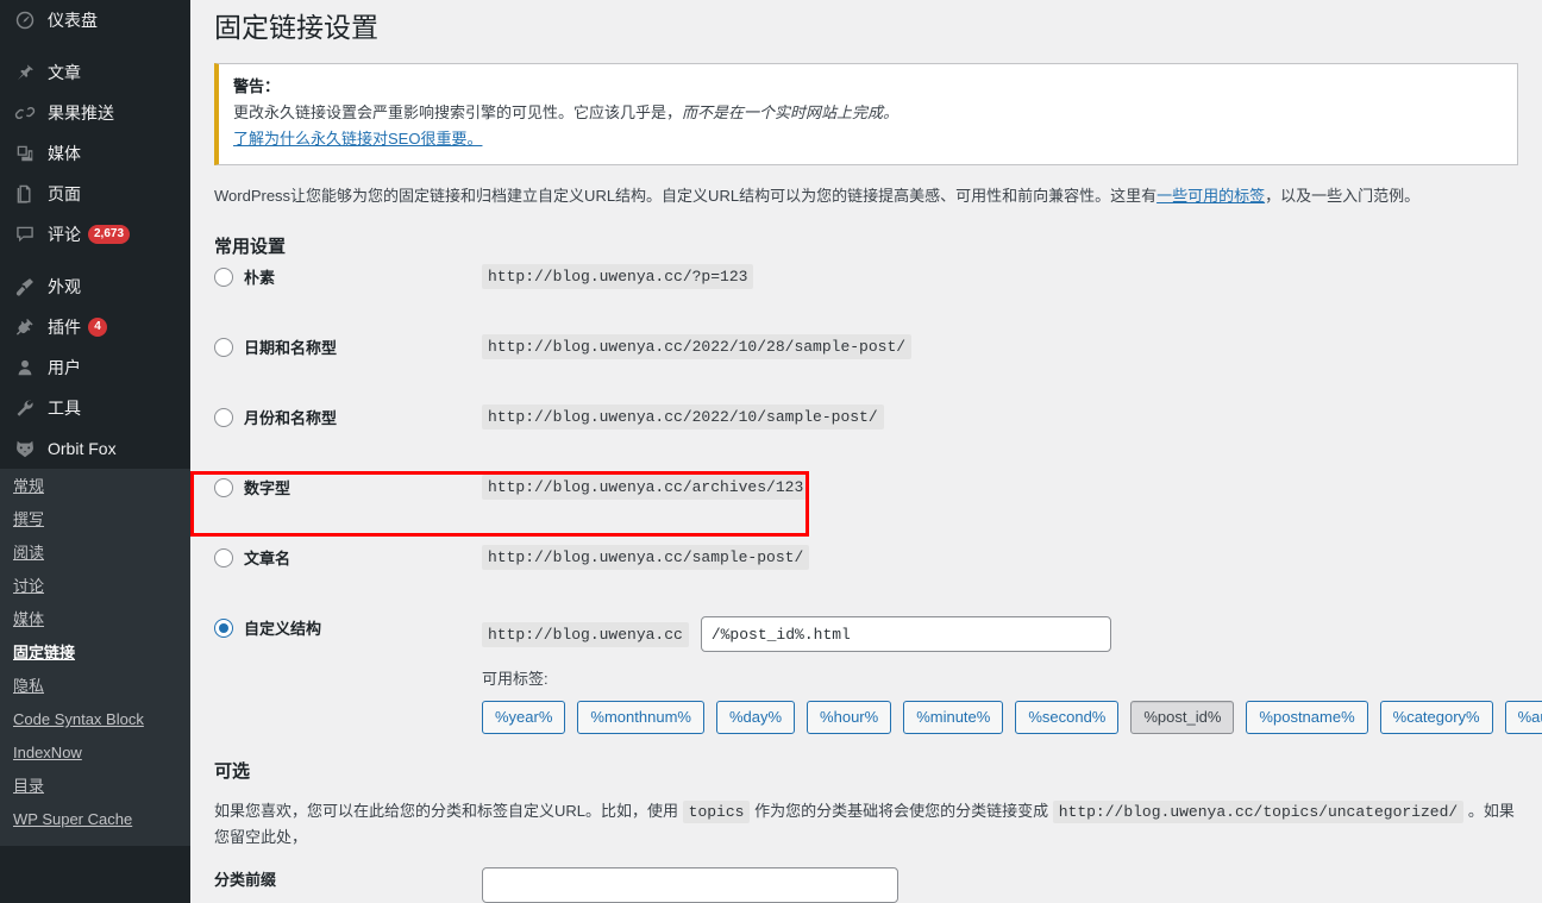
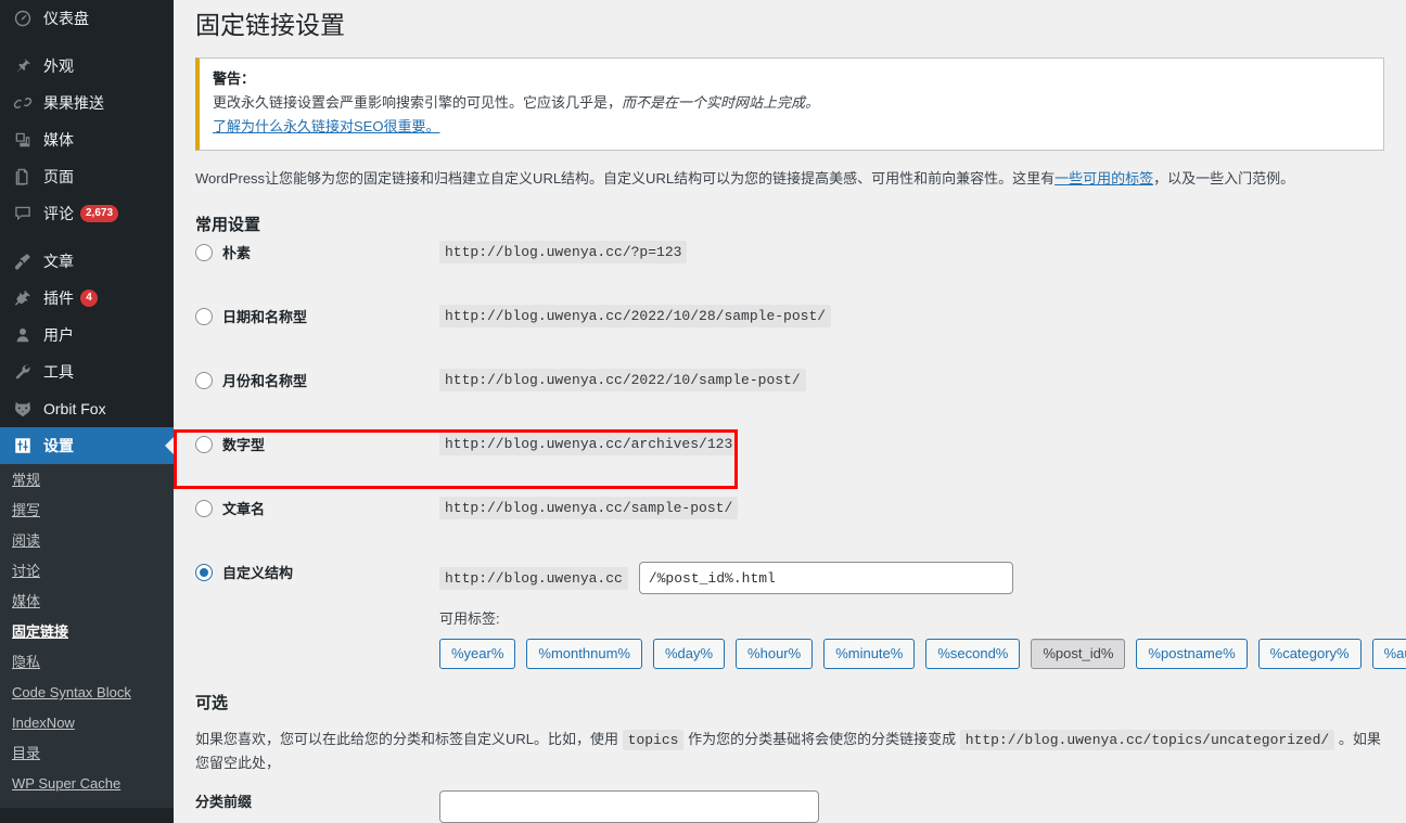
  仪表盘
- 文章
+ 外观
  果果推送
  媒体
  页面
  评论
  2,673
- 外观
+ 文章
  插件
  4
  用户
  工具
  Orbit Fox
+ 设置
  常规
  撰写
  阅读
  讨论
  媒体
  固定链接
  隐私
  Code Syntax Block
  IndexNow
  目录
  WP Super Cache
  固定链接设置
  警告：
  更改永久链接设置会严重影响搜索引擎的可见性。它应该几乎是，而不是在一个实时网站上完成。
  了解为什么永久链接对SEO很重要。
  WordPress让您能够为您的固定链接和归档建立自定义URL结构。自定义URL结构可以为您的链接提高美感、可用性和前向兼容性。这里有一些可用的标签，以及一些入门范例。
  常用设置
  朴素	http://blog.uwenya.cc/?p=123
  日期和名称型	http://blog.uwenya.cc/2022/10/28/sample-post/
  月份和名称型	http://blog.uwenya.cc/2022/10/sample-post/
  数字型	http://blog.uwenya.cc/archives/123
  文章名	http://blog.uwenya.cc/sample-post/
  自定义结构	http://blog.uwenya.cc /%post_id%.html 可用标签:%year% %monthnum% %day% %hour% %minute% %second% %post_id% %postname% %category% %a
  可选
  如果您喜欢，您可以在此给您的分类和标签自定义URL。比如，使用 topics 作为您的分类基础将会使您的分类链接变成 http://blog.uwenya.cc/topics/uncategorized/ 。如果您留空此处，
  分类前缀
